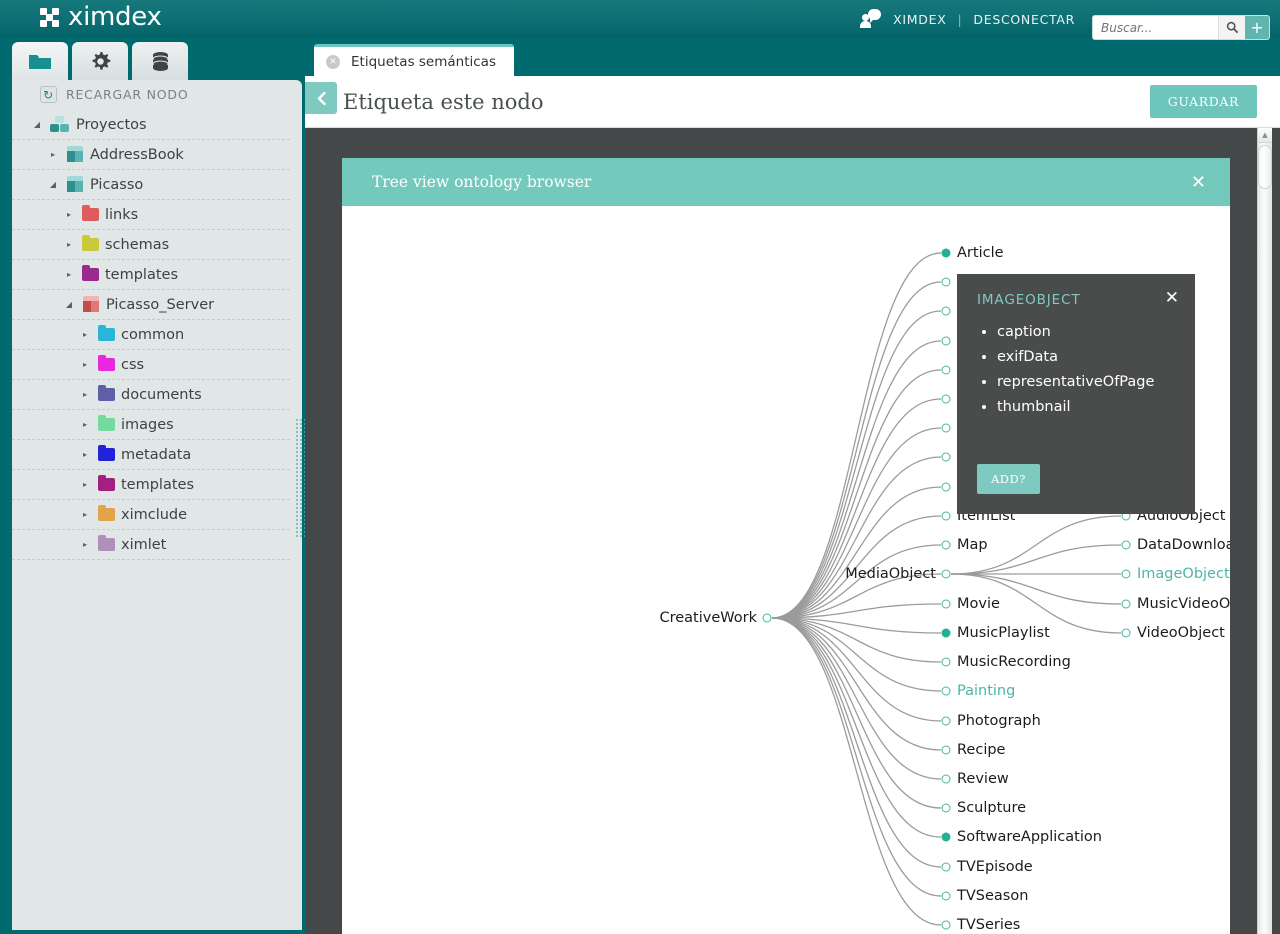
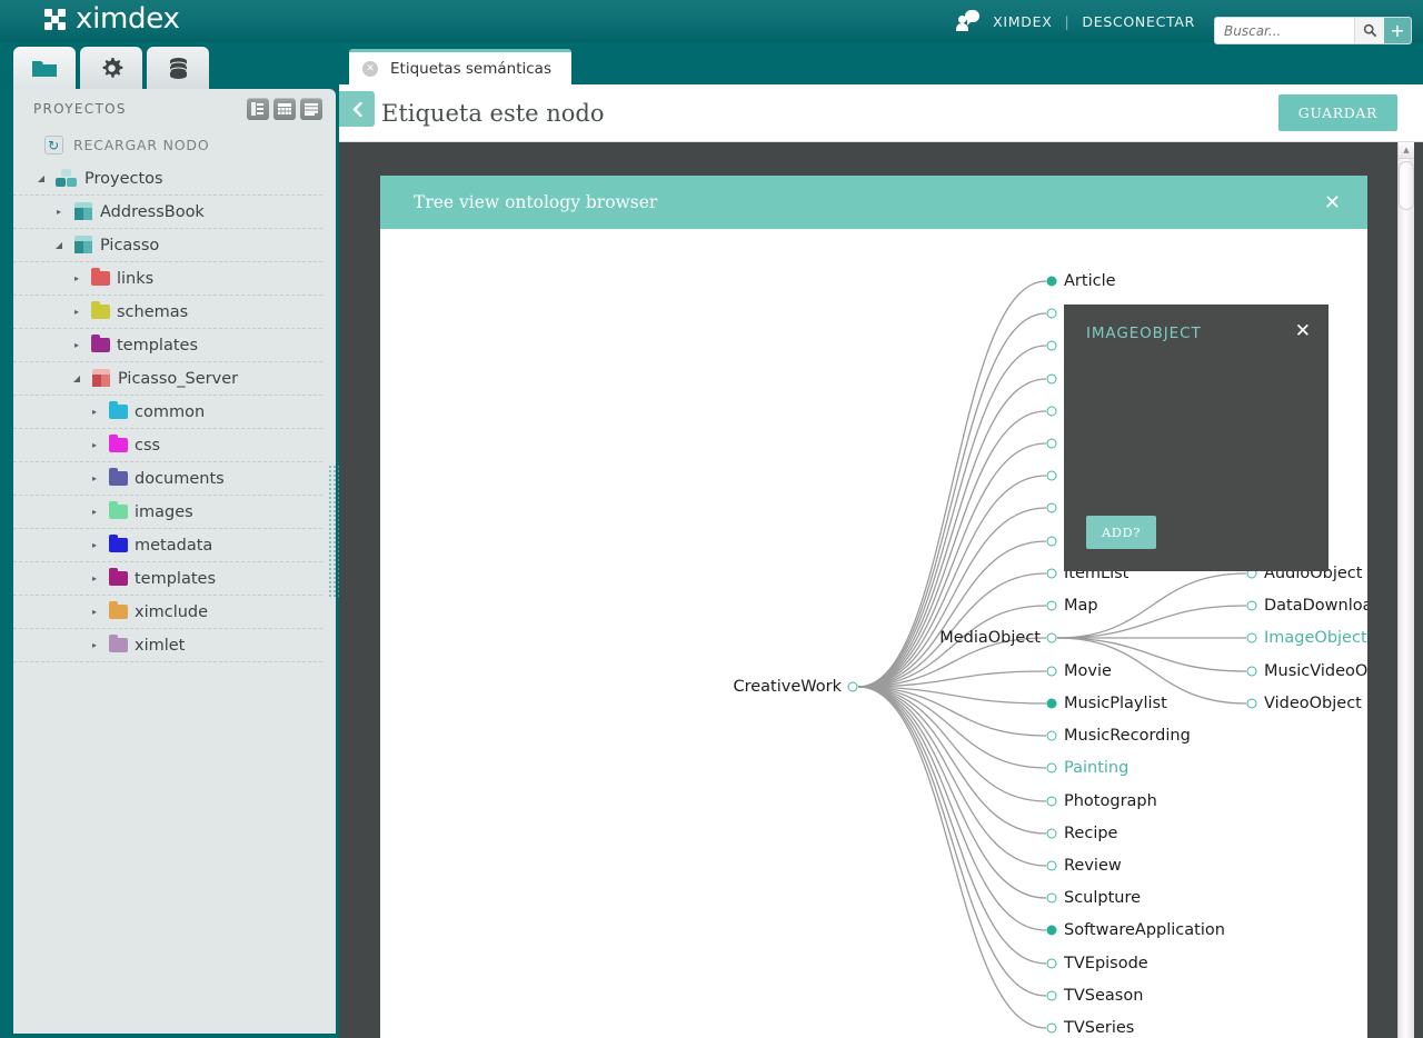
  ximdex
  XIMDEX
  |
  DESCONECTAR
  Buscar...
  +
+ PROYECTOS
  ↻
  RECARGAR NODO
  ◢
  Proyectos
  ▸
  AddressBook
  ◢
  Picasso
  ▸
  links
  ▸
  schemas
  ▸
  templates
  ◢
  Picasso_Server
  ▸
  common
  ▸
  css
  ▸
  documents
  ▸
  images
  ▸
  metadata
  ▸
  templates
  ▸
  ximclude
  ▸
  ximlet
  ✕
  Etiquetas semánticas
  Etiqueta este nodo
  GUARDAR
  Tree view ontology browser
  ✕
  CreativeWork
  Article
  ItemList
  Map
  MediaObject
  Movie
  MusicPlaylist
  MusicRecording
  Painting
  Photograph
  Recipe
  Review
  Sculpture
  SoftwareApplication
  TVEpisode
  TVSeason
  TVSeries
  AudioObject
  DataDownlo
  ImageObject
  VideoObject
  IMAGEOBJECT
  ✕
- caption
- exifData
- representativeOfPage
- thumbnail
  ADD?
  ▲
